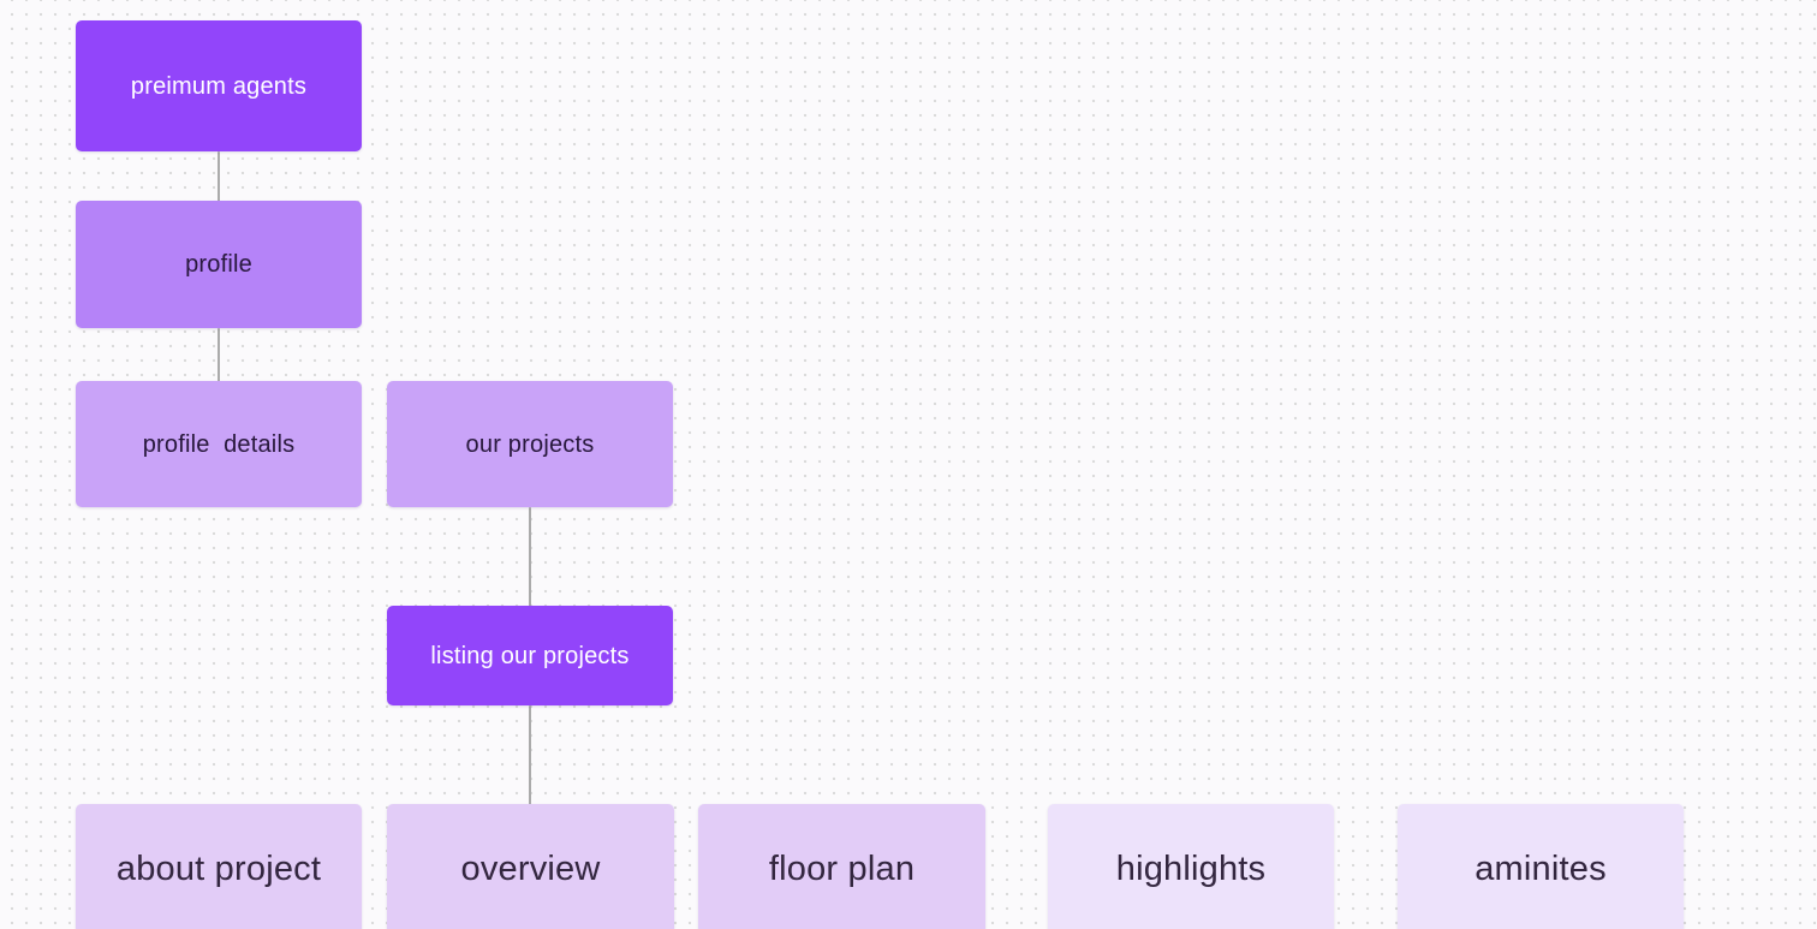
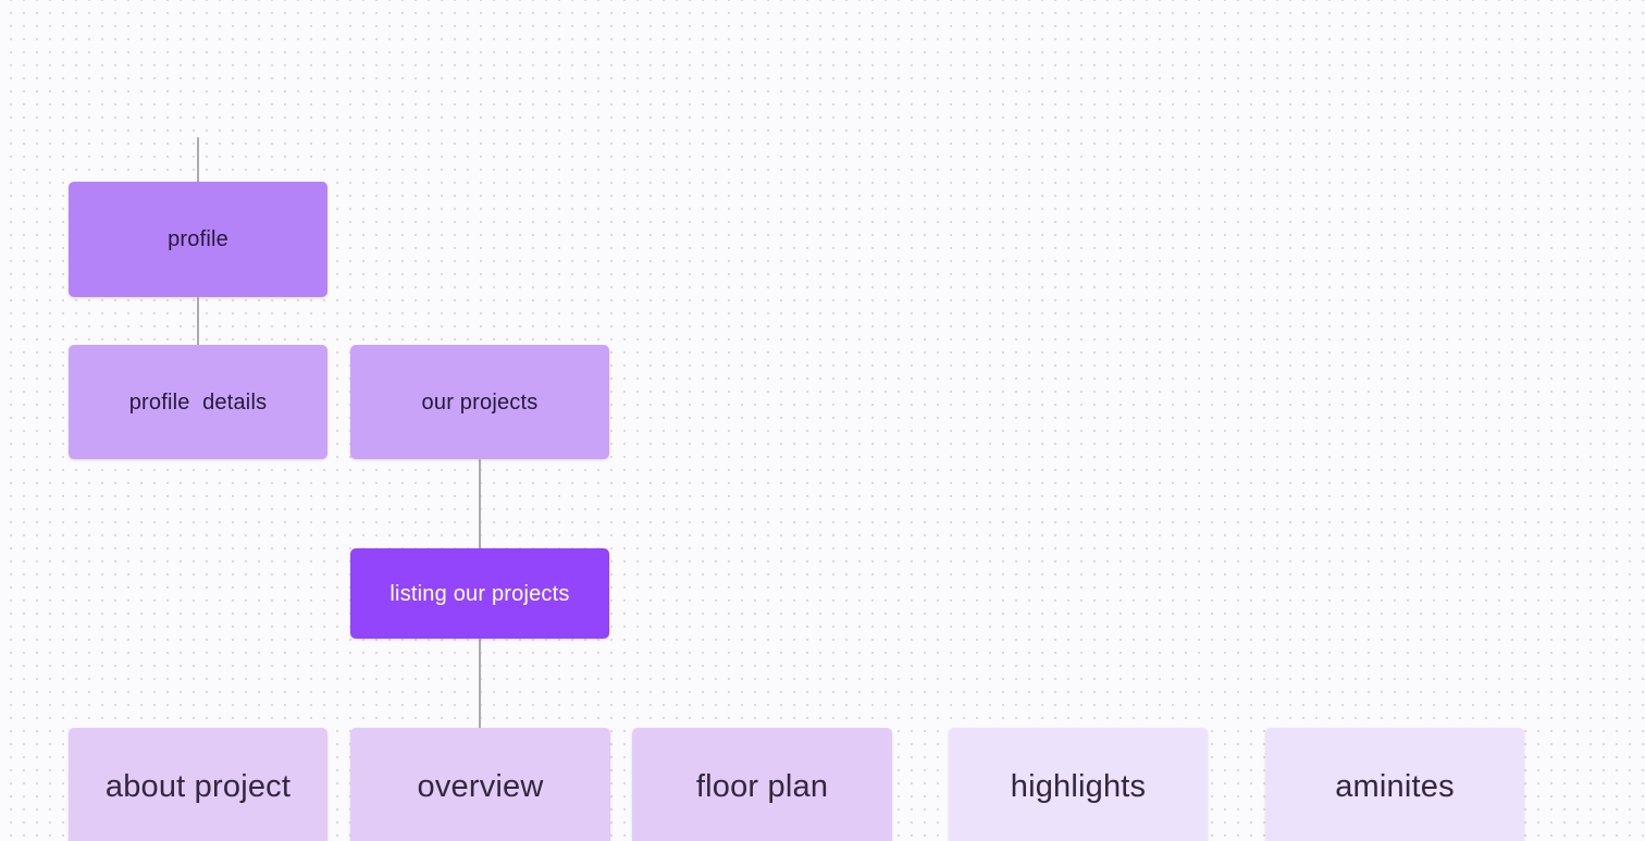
- preimum agents
  profile
  profile details
  our projects
  listing our projects
  about project
  overview
  floor plan
  highlights
  aminites
